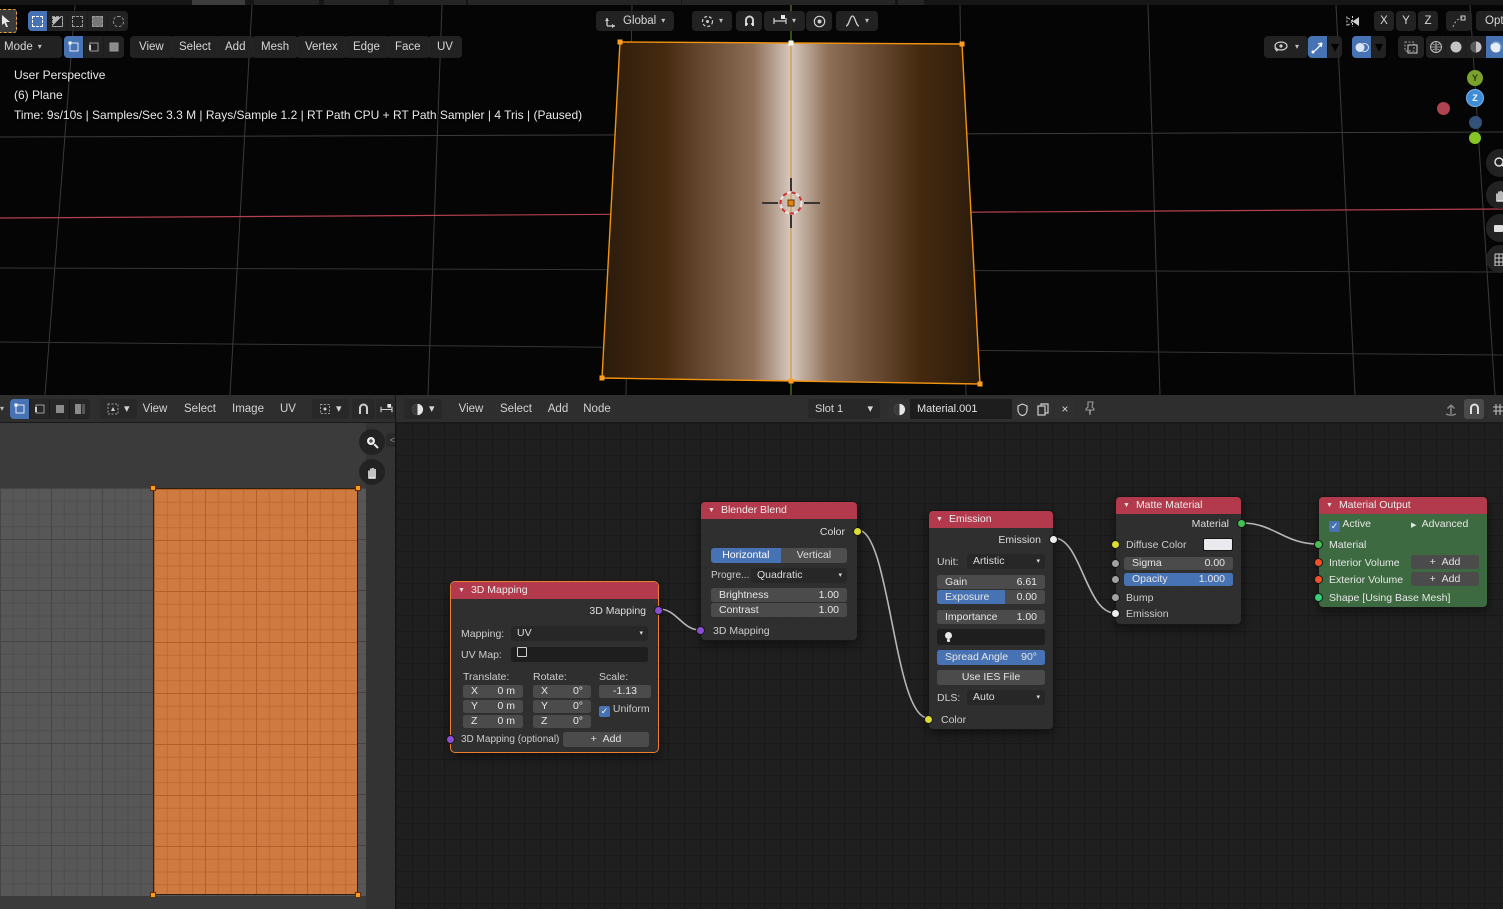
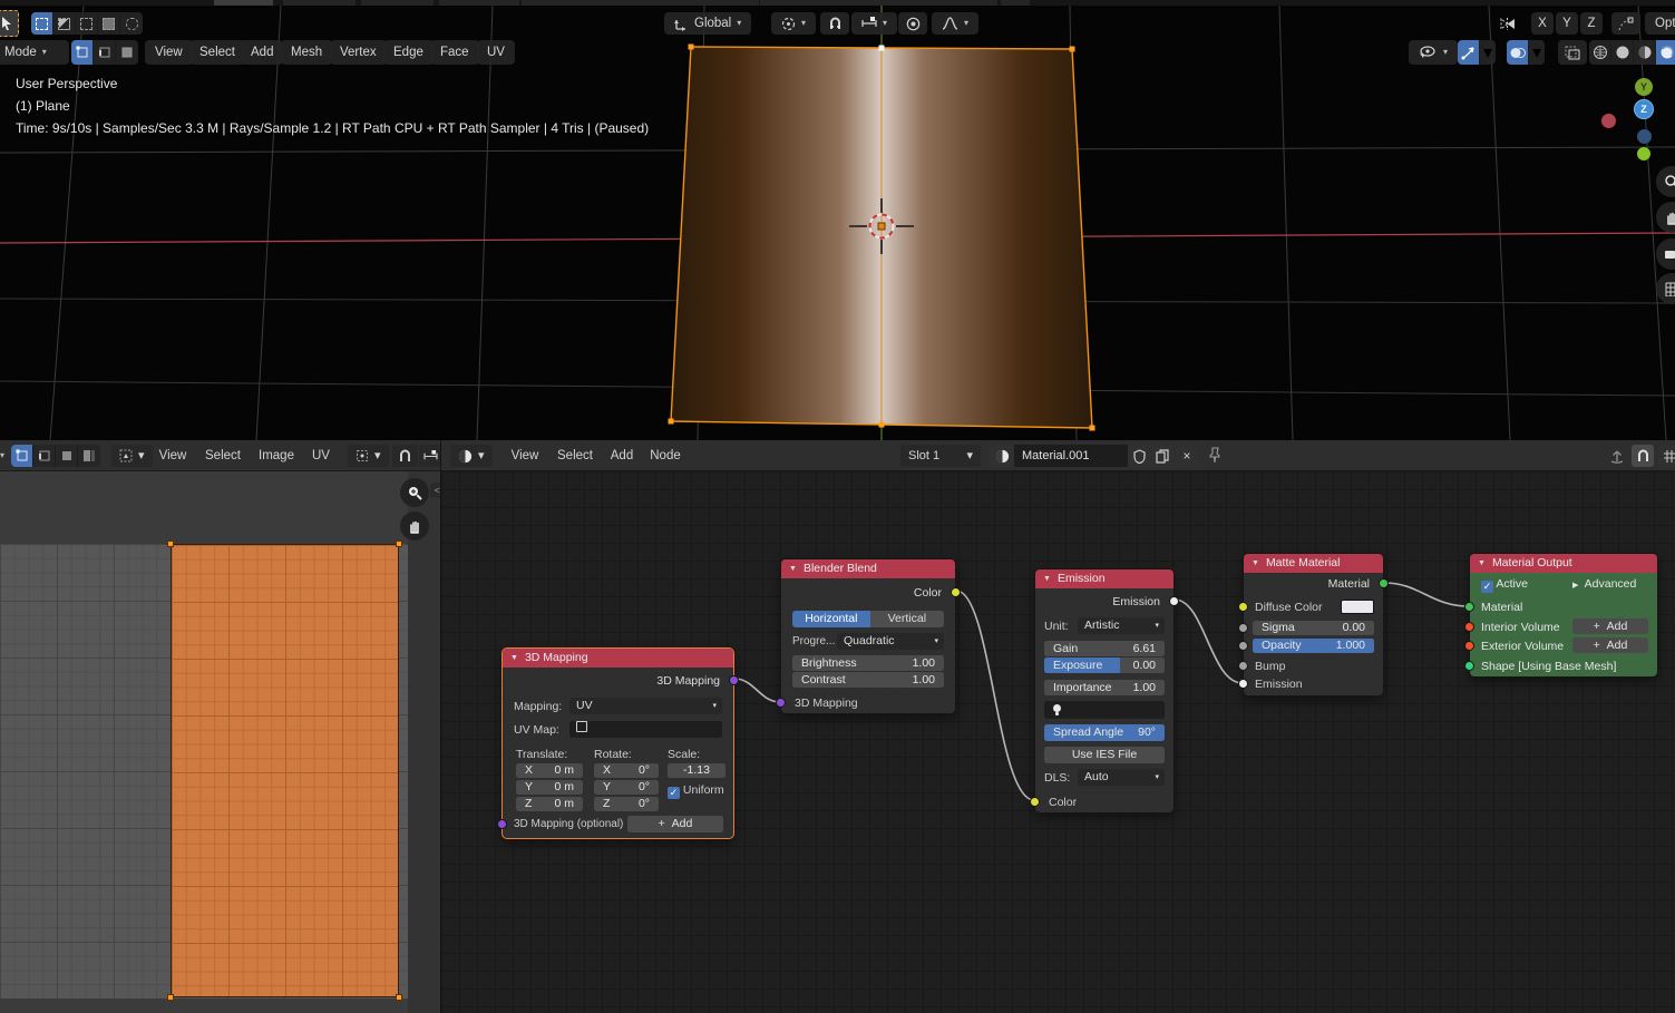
  User Perspective
- (6) Plane
+ (1) Plane
  Time: 9s/10s | Samples/Sec 3.3 M | Rays/Sample 1.2 | RT Path CPU + RT Path Sampler | 4 Tris | (Paused)
  Global
  ▾
  ▾
  ▾
  ▾
  X
  Y
  Z
  Mode
  ▾
  View
  Select
  Add
  Mesh
  Vertex
  Edge
  Face
  UV
  ▾
  ▾
  ▾
  Y
  Z
  ▾
  ▾
  View
  Select
  Image
  UV
  ▾
  ▾
  View
  Select
  Add
  Node
  Slot 1
  ▾
  Material.001
  ×
  3D Mapping
  3D Mapping
  Mapping:
  UV
  UV Map:
  Translate:
  Rotate:
  Scale:
  X
  0 m
  Y
  0 m
  Z
  0 m
  X
  0°
  Y
  0°
  Z
  0°
  -1.13
  ✓ Uniform
  3D Mapping (optional)
  + Add
  Blender Blend
  Color
  Horizontal
  Vertical
  Progre...
  Quadratic
  Brightness
  1.00
  Contrast
  1.00
  3D Mapping
  Emission
  Emission
  Unit:
  Artistic
  Gain
  6.61
  Exposure
  0.00
  Importance
  1.00
  Spread Angle
  90°
  Use IES File
  DLS:
  Auto
  Color
  Matte Material
  Material
  Diffuse Color
  Sigma
  0.00
  Opacity
  1.000
  Bump
  Emission
  Material Output
  ✓ Active
  Advanced
  Material
  Interior Volume
  + Add
  Exterior Volume
  + Add
  Shape [Using Base Mesh]
